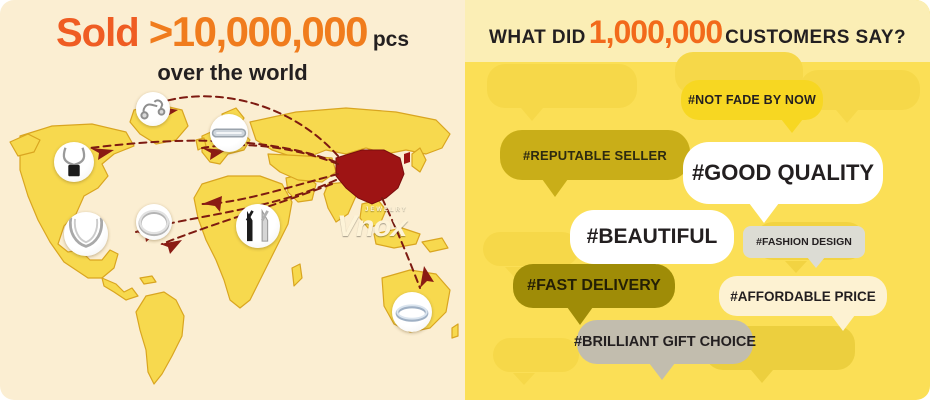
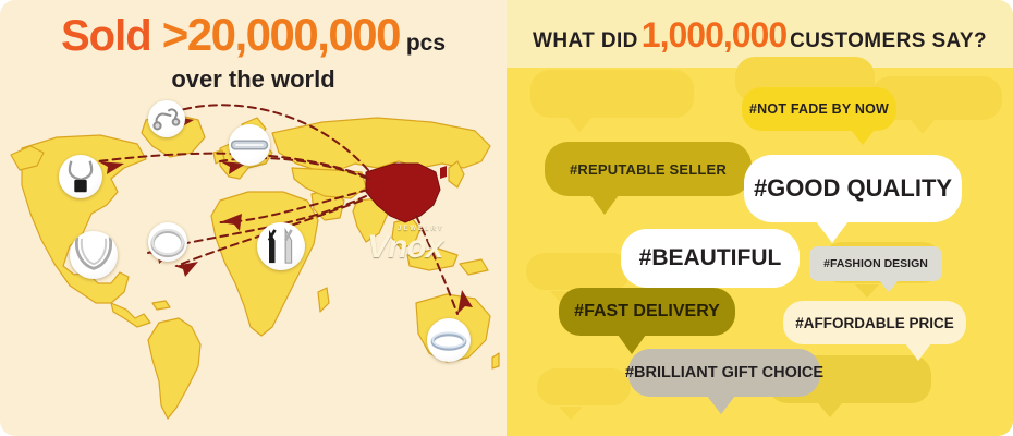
- Sold >10,000,000 pcs
+ Sold >20,000,000 pcs
  over the world
  Vnox
  WHAT DID 1,000,000 CUSTOMERS SAY?
  #NOT FADE BY NOW
  #REPUTABLE SELLER
  #GOOD QUALITY
  #BEAUTIFUL
  #FASHION DESIGN
  #FAST DELIVERY
  #AFFORDABLE PRICE
  #BRILLIANT GIFT CHOICE
